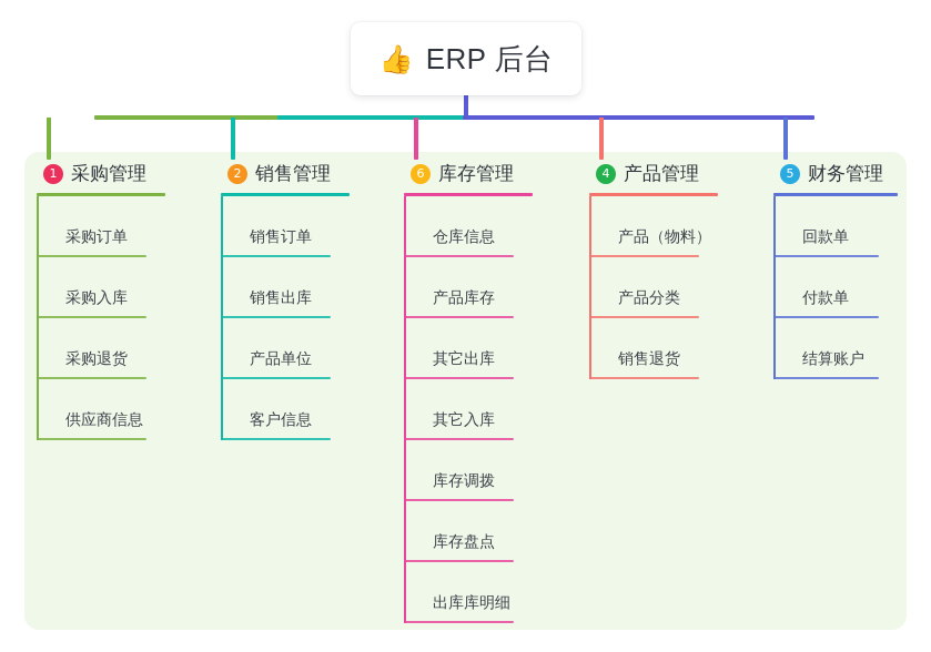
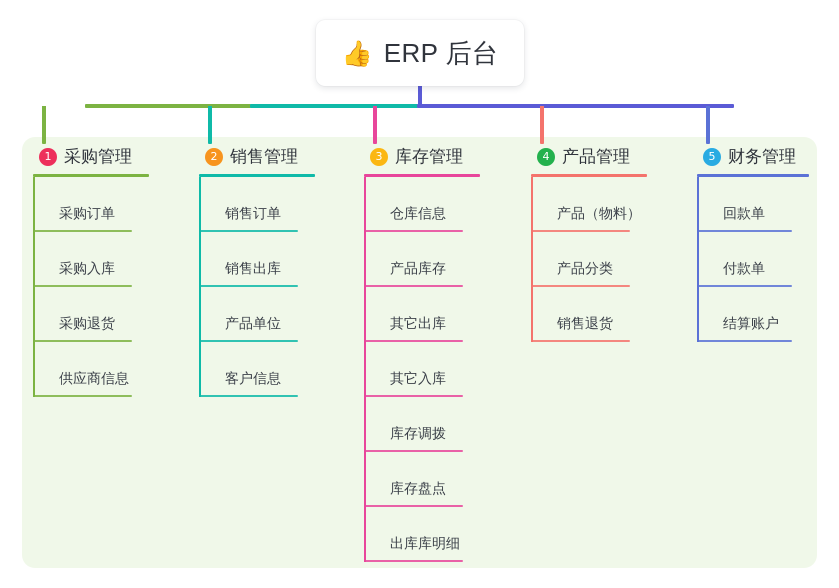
  👍
  ERP 后台
  1
  采购管理
  采购订单
  采购入库
  采购退货
  供应商信息
  2
  销售管理
  销售订单
  销售出库
  产品单位
  客户信息
- 6
+ 3
  库存管理
  仓库信息
  产品库存
  其它出库
  其它入库
  库存调拨
  库存盘点
  出库库明细
  4
  产品管理
  产品（物料）
  产品分类
  销售退货
  5
  财务管理
  回款单
  付款单
  结算账户
